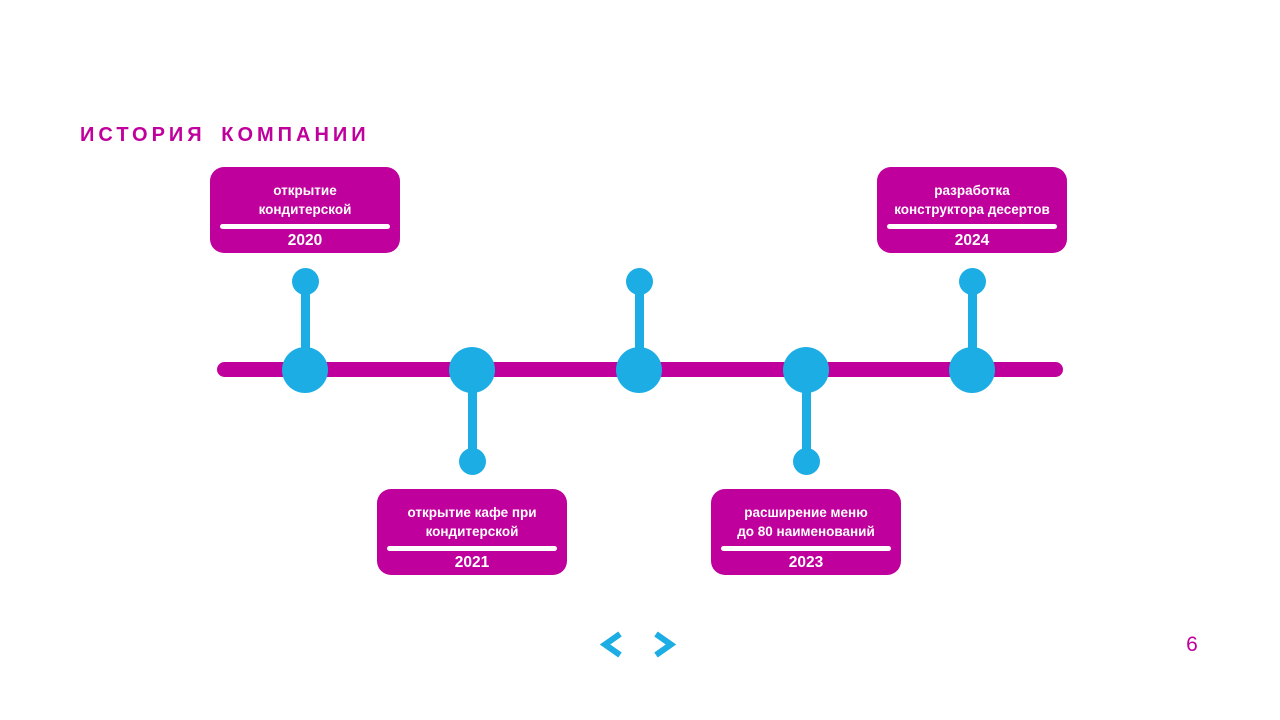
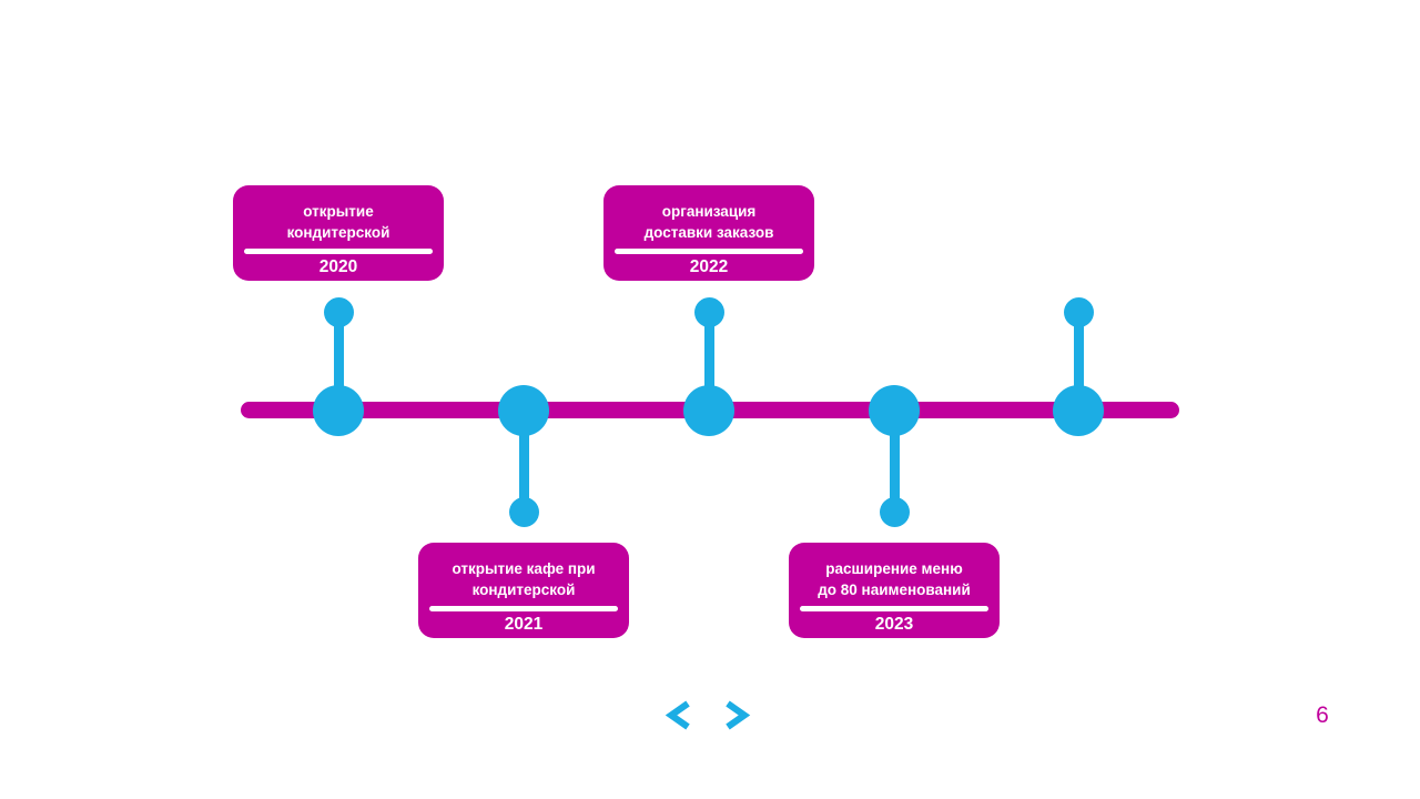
- ИСТОРИЯ КОМПАНИИ
  открытие
  кондитерской
  2020
  открытие кафе при
  кондитерской
  2021
+ организация
+ доставки заказов
+ 2022
  расширение меню
  до 80 наименований
  2023
- разработка
- конструктора десертов
- 2024
  6
